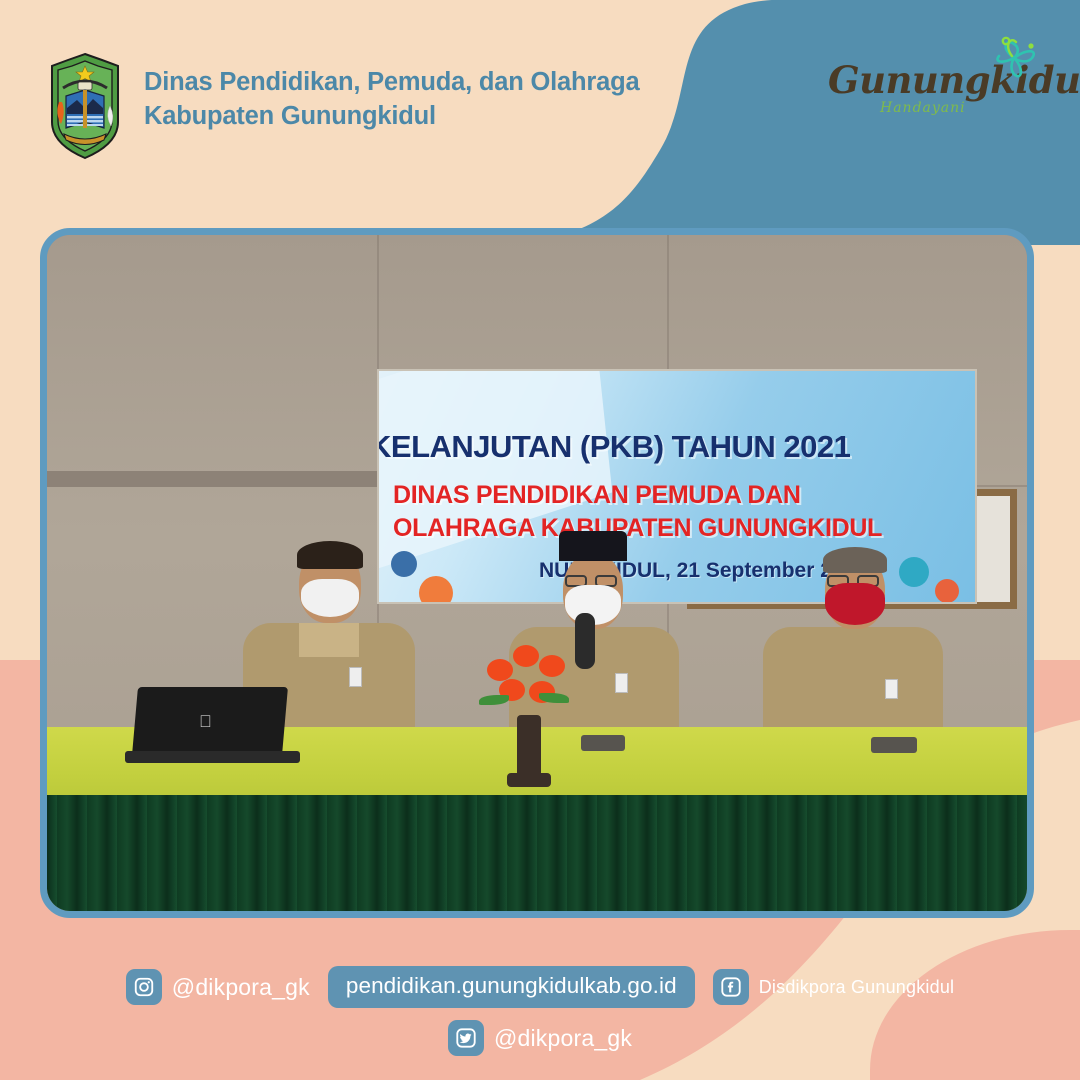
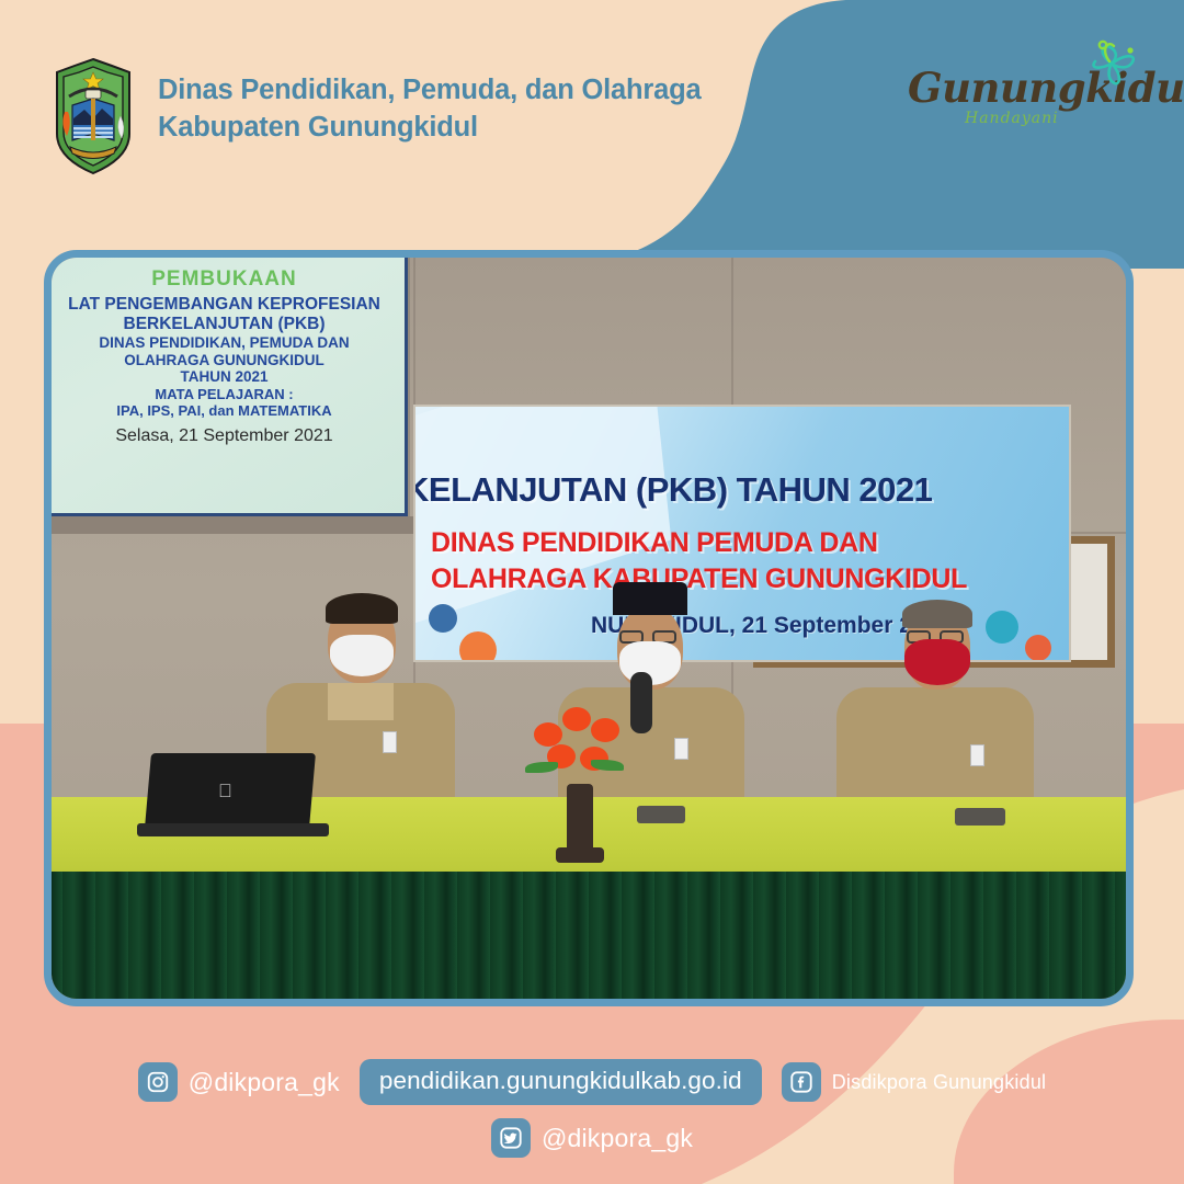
  Dinas Pendidikan, Pemuda, dan Olahraga
  Kabupaten Gunungkidul
  Gunungkidu
  Handayani
+ PEMBUKAAN
+ LAT PENGEMBANGAN KEPROFESIAN
+ BERKELANJUTAN (PKB)
+ DINAS PENDIDIKAN, PEMUDA DAN
+ OLAHRAGA GUNUNGKIDUL
+ TAHUN 2021
+ MATA PELAJARAN :
+ IPA, IPS, PAI, dan MATEMATIKA
+ Selasa, 21 September 2021
  KELANJUTAN (PKB) TAHUN 2021
  DINAS PENDIDIKAN PEMUDA DAN
  OLAHRAGA KABUPATEN GUNUNGKIDUL
  
  @dikpora_gk
  pendidikan.gunungkidulkab.go.id
  Disdikpora Gunungkidul
  @dikpora_gk
